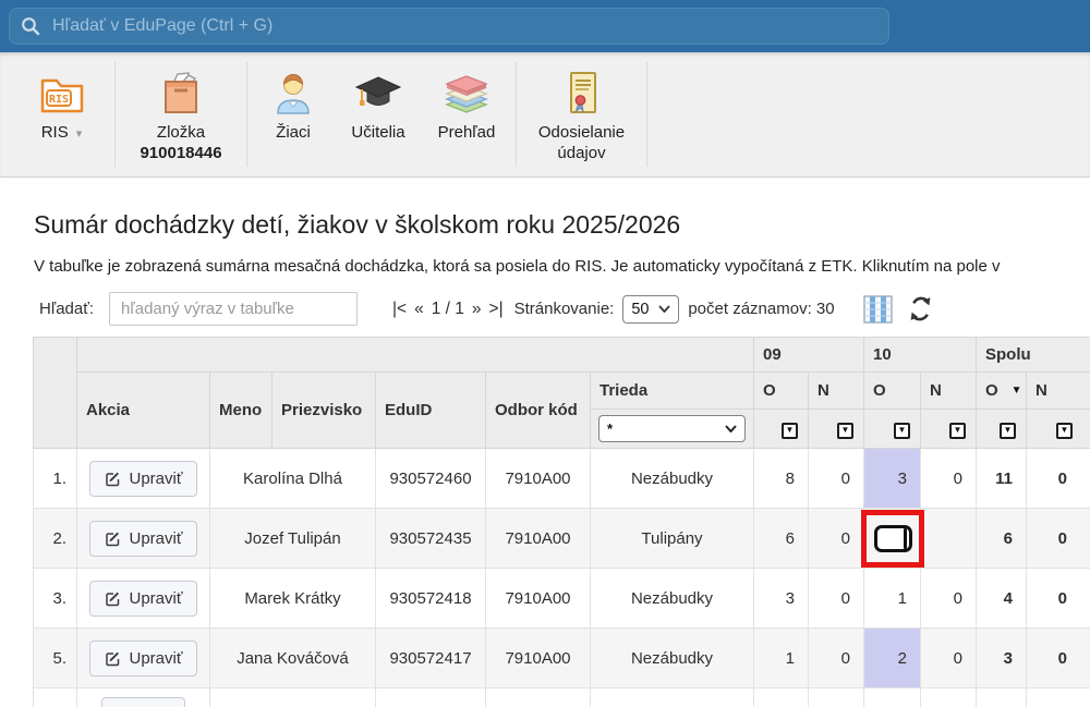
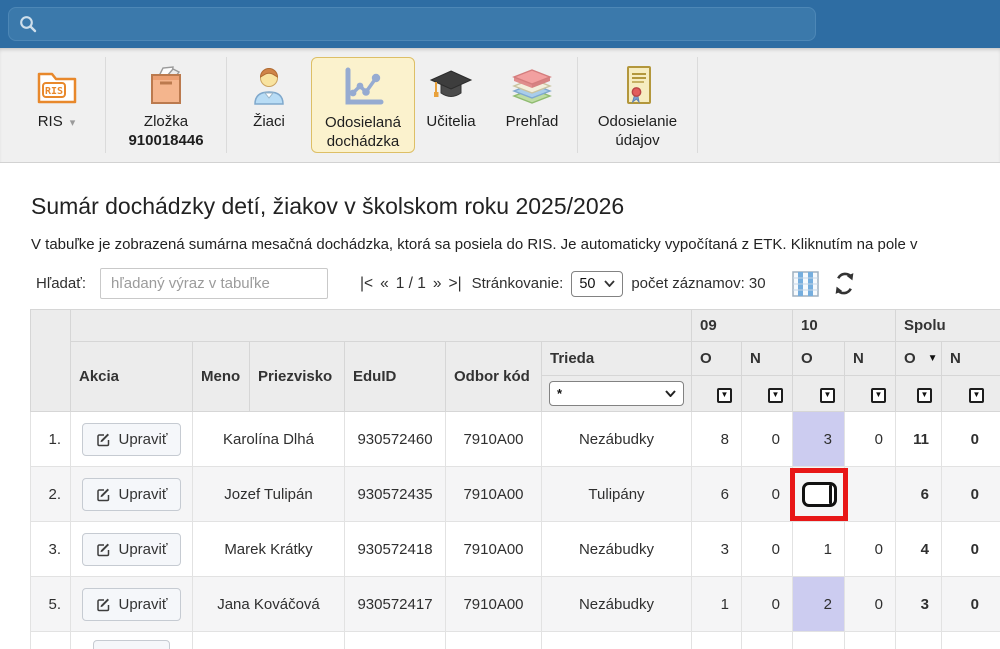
- Hľadať v EduPage (Ctrl + G)
  RIS
  RIS ▾
  Zložka
  910018446
  Žiaci
+ Odosielaná
+ dochádzka
  Učitelia
  Prehľad
  Odosielanie
  údajov
  Sumár dochádzky detí, žiakov v školskom roku 2025/2026
  V tabuľke je zobrazená sumárna mesačná dochádzka, ktorá sa posiela do RIS. Je automaticky vypočítaná z ETK. Kliknutím na pole v
  Hľadať:
  hľadaný výraz v tabuľke
  |<
  «
  1 / 1
  »
  >|
  Stránkovanie:
  50
  počet záznamov: 30
  		09	10	Spolu
  Akcia	Meno	Priezvisko	EduID	Odbor kód	Trieda	O	N	O	N	O ▼	N
  *	▼	▼	▼	▼	▼	▼
  1.	Upraviť	Karolína Dlhá	930572460	7910A00	Nezábudky	8	0	3	0	11	0
  2.	Upraviť	Jozef Tulipán	930572435	7910A00	Tulipány	6	0			6	0
  3.	Upraviť	Marek Krátky	930572418	7910A00	Nezábudky	3	0	1	0	4	0
  5.	Upraviť	Jana Kováčová	930572417	7910A00	Nezábudky	1	0	2	0	3	0
